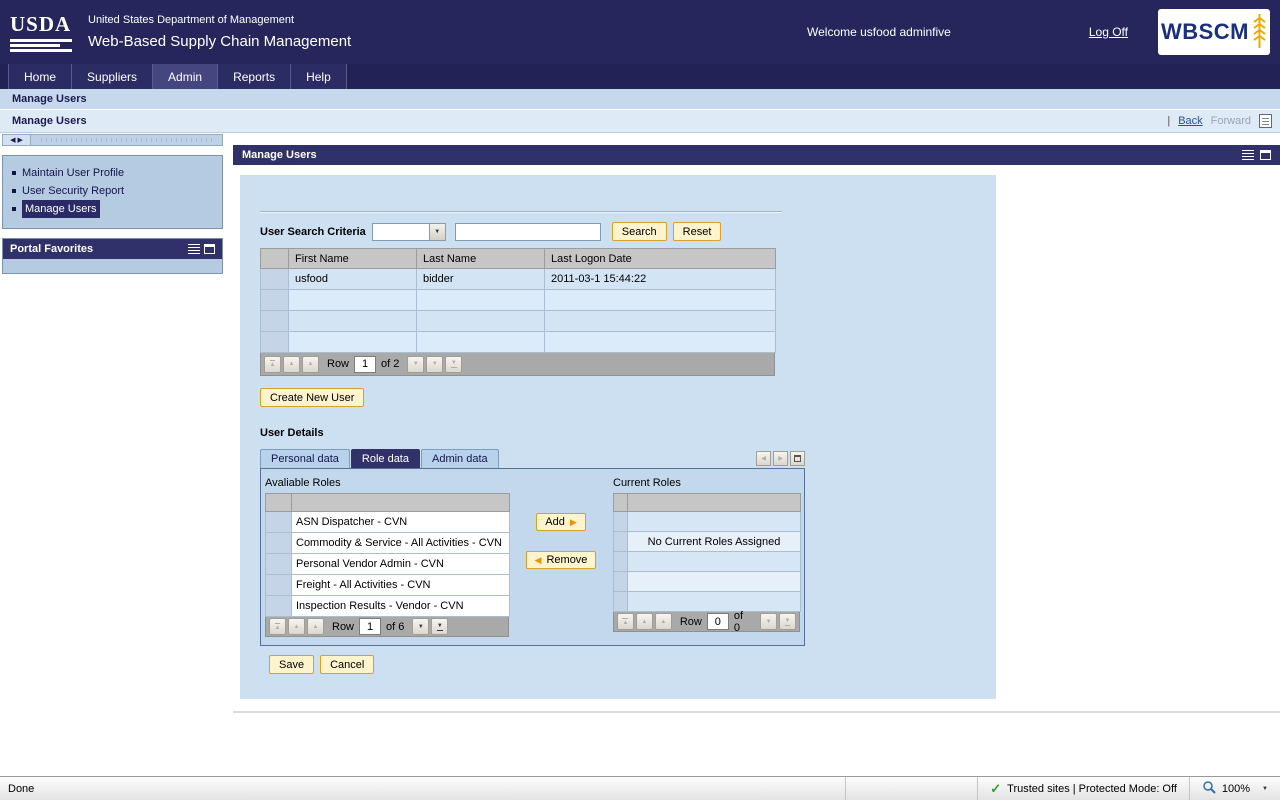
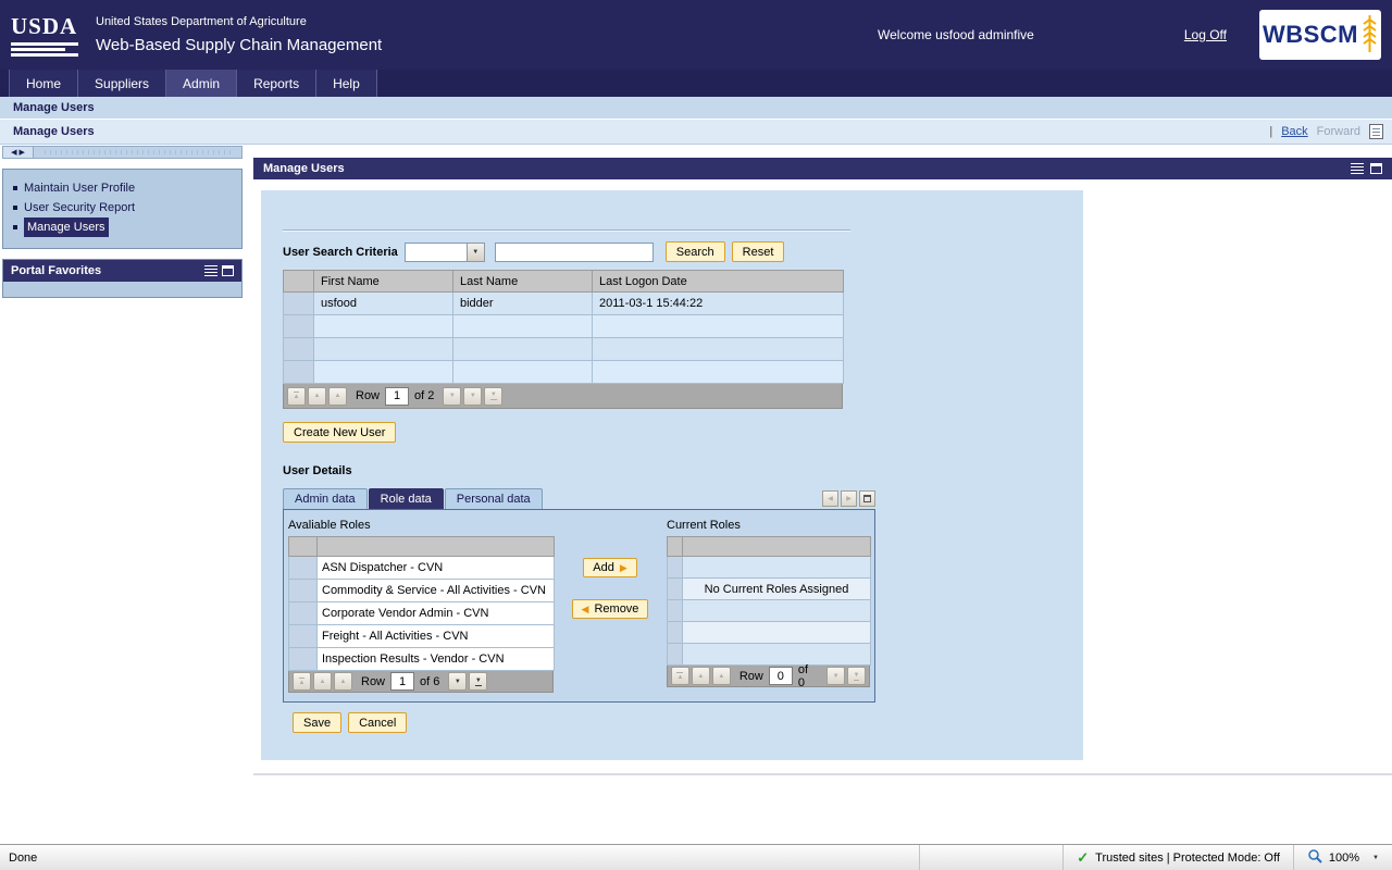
  USDA
- United States Department of Management
+ United States Department of Agriculture
  Web-Based Supply Chain Management
  Welcome usfood adminfive
  Log Off
  WBSCM
  Home
  Suppliers
  Admin
  Reports
  Help
  Manage Users
  Manage Users
  |
  Back
  Forward
  Maintain User Profile
  User Security Report
  Manage Users
  Portal Favorites
  Manage Users
  User Search Criteria
  Search
  Reset
  	First Name	Last Name	Last Logon Date
  	usfood	bidder	2011-03-1 15:44:22
  Row
  1
  of 2
  Create New User
  User Details
- Personal data
+ Admin data
  Role data
- Admin data
+ Personal data
  Avaliable Roles
  	ASN Dispatcher - CVN
  	Commodity & Service - All Activities - CVN
- 	Personal Vendor Admin - CVN
+ 	Corporate Vendor Admin - CVN
  	Freight - All Activities - CVN
  	Inspection Results - Vendor - CVN
  Row
  1
  of 6
  Add
  ▶
  ◀
  Remove
  Current Roles
  	No Current Roles Assigned
  Row
  0
  of 0
  Save
  Cancel
  Done
  ✓
  Trusted sites | Protected Mode: Off
  100%
